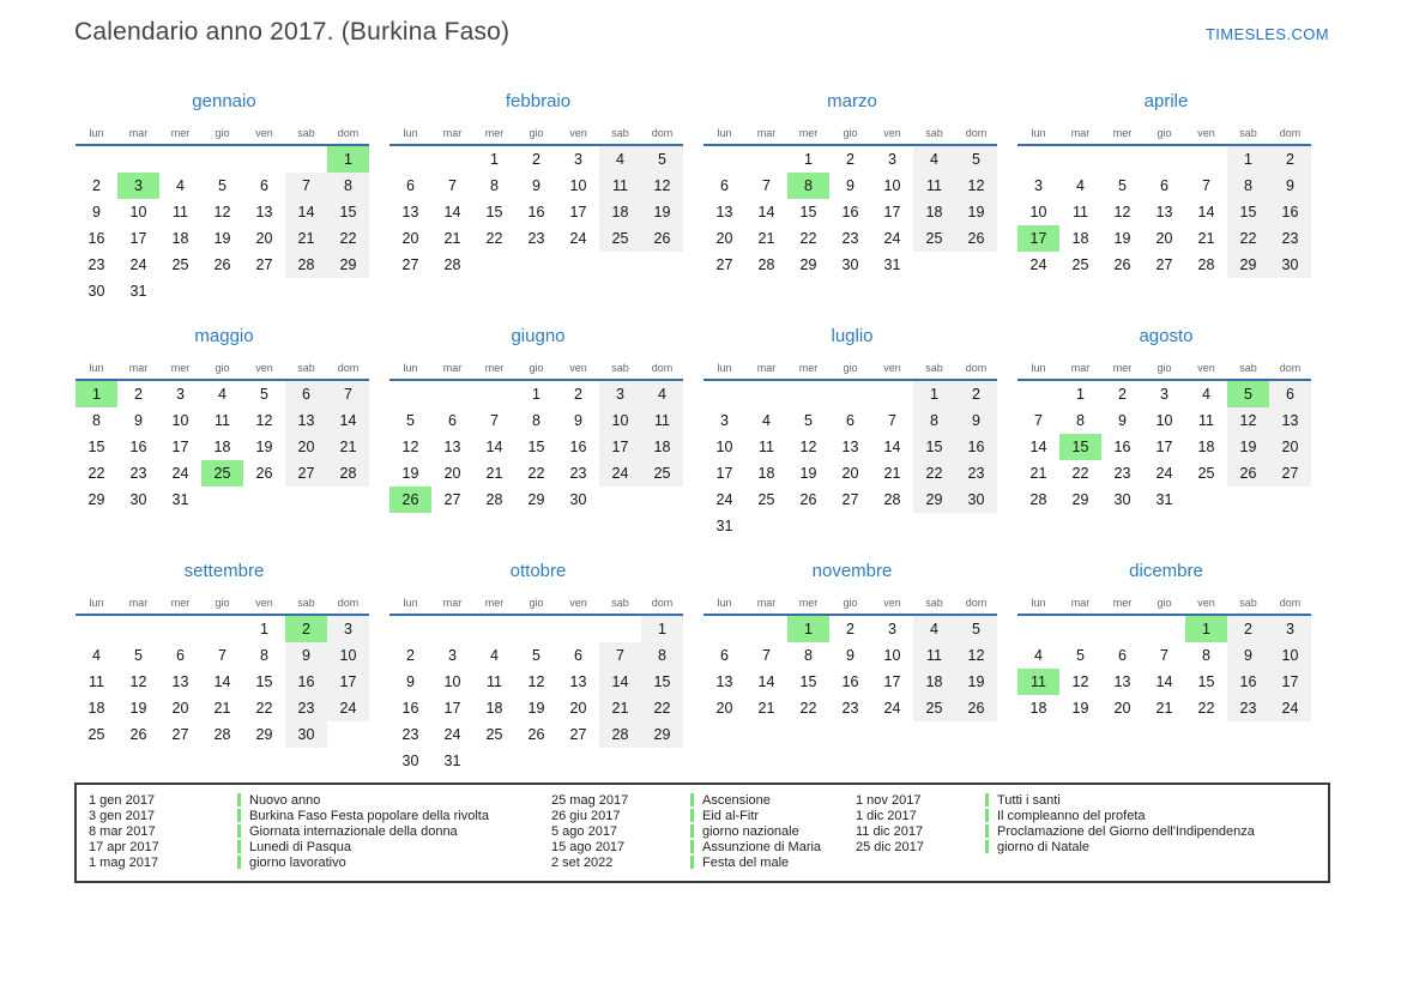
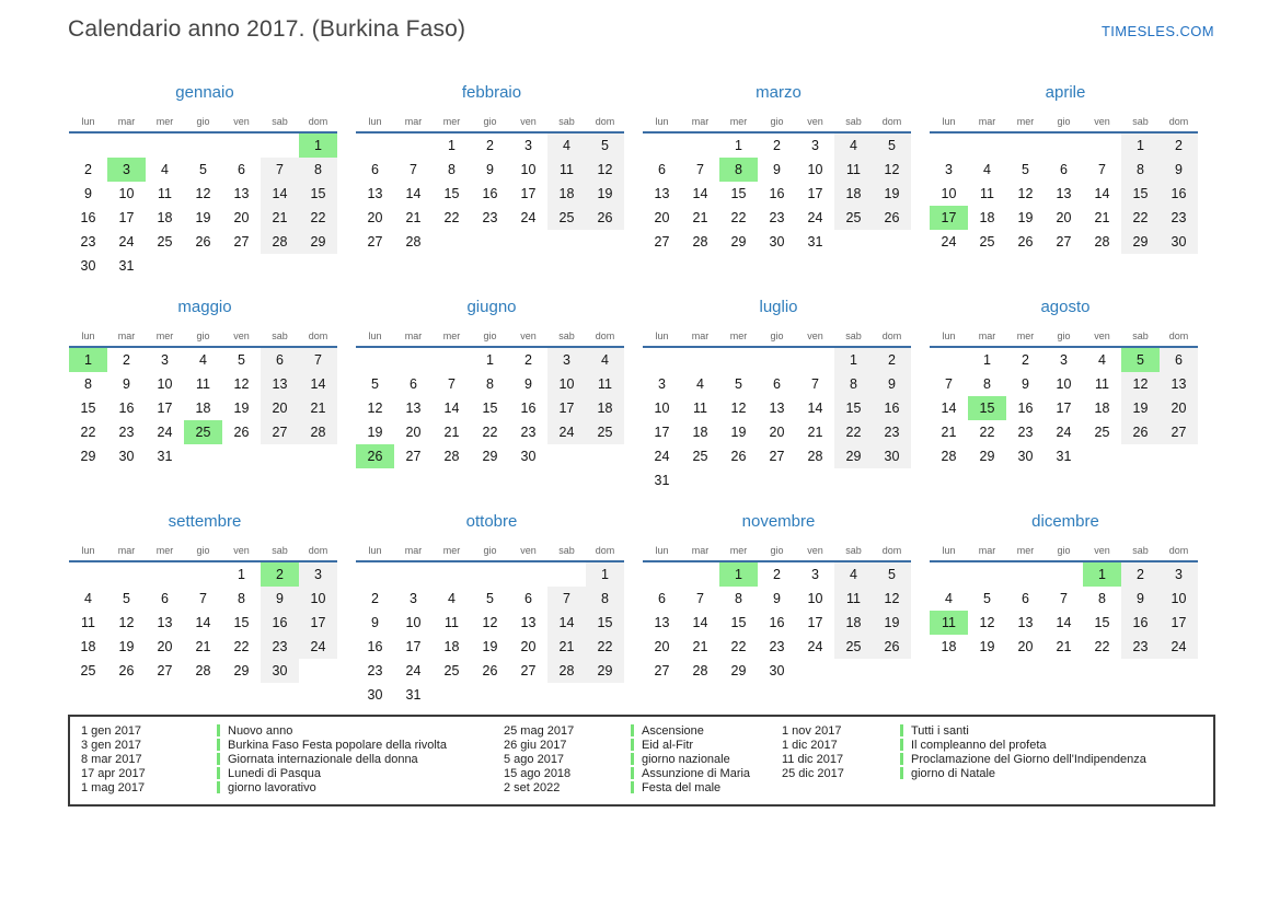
  Calendario anno 2017. (Burkina Faso)
  TIMESLES.COM
  gennaio
  lun	mar	mer	gio	ven	sab	dom
  						1
  2	3	4	5	6	7	8
  9	10	11	12	13	14	15
  16	17	18	19	20	21	22
  23	24	25	26	27	28	29
  30	31
  febbraio
  lun	mar	mer	gio	ven	sab	dom
  		1	2	3	4	5
  6	7	8	9	10	11	12
  13	14	15	16	17	18	19
  20	21	22	23	24	25	26
  27	28
  marzo
  lun	mar	mer	gio	ven	sab	dom
  		1	2	3	4	5
  6	7	8	9	10	11	12
  13	14	15	16	17	18	19
  20	21	22	23	24	25	26
  27	28	29	30	31
  aprile
  lun	mar	mer	gio	ven	sab	dom
  					1	2
  3	4	5	6	7	8	9
  10	11	12	13	14	15	16
  17	18	19	20	21	22	23
  24	25	26	27	28	29	30
  maggio
  lun	mar	mer	gio	ven	sab	dom
  1	2	3	4	5	6	7
  8	9	10	11	12	13	14
  15	16	17	18	19	20	21
  22	23	24	25	26	27	28
  29	30	31
  giugno
  lun	mar	mer	gio	ven	sab	dom
  			1	2	3	4
  5	6	7	8	9	10	11
  12	13	14	15	16	17	18
  19	20	21	22	23	24	25
  26	27	28	29	30
  luglio
  lun	mar	mer	gio	ven	sab	dom
  					1	2
  3	4	5	6	7	8	9
  10	11	12	13	14	15	16
  17	18	19	20	21	22	23
  24	25	26	27	28	29	30
  31
  agosto
  lun	mar	mer	gio	ven	sab	dom
  	1	2	3	4	5	6
  7	8	9	10	11	12	13
  14	15	16	17	18	19	20
  21	22	23	24	25	26	27
  28	29	30	31
  settembre
  lun	mar	mer	gio	ven	sab	dom
  				1	2	3
  4	5	6	7	8	9	10
  11	12	13	14	15	16	17
  18	19	20	21	22	23	24
  25	26	27	28	29	30
  ottobre
  lun	mar	mer	gio	ven	sab	dom
  						1
  2	3	4	5	6	7	8
  9	10	11	12	13	14	15
  16	17	18	19	20	21	22
  23	24	25	26	27	28	29
  30	31
  novembre
  lun	mar	mer	gio	ven	sab	dom
  		1	2	3	4	5
  6	7	8	9	10	11	12
  13	14	15	16	17	18	19
  20	21	22	23	24	25	26
+ 27	28	29	30
  dicembre
  lun	mar	mer	gio	ven	sab	dom
  				1	2	3
  4	5	6	7	8	9	10
  11	12	13	14	15	16	17
  18	19	20	21	22	23	24
  1 gen 2017
  Nuovo anno
  3 gen 2017
  Burkina Faso Festa popolare della rivolta
  8 mar 2017
  Giornata internazionale della donna
  17 apr 2017
  Lunedi di Pasqua
  1 mag 2017
  giorno lavorativo
  25 mag 2017
  Ascensione
  26 giu 2017
  Eid al-Fitr
  5 ago 2017
  giorno nazionale
- 15 ago 2017
+ 15 ago 2018
  Assunzione di Maria
  2 set 2022
  Festa del male
  1 nov 2017
  Tutti i santi
  1 dic 2017
  Il compleanno del profeta
  11 dic 2017
  Proclamazione del Giorno dell'Indipendenza
  25 dic 2017
  giorno di Natale
